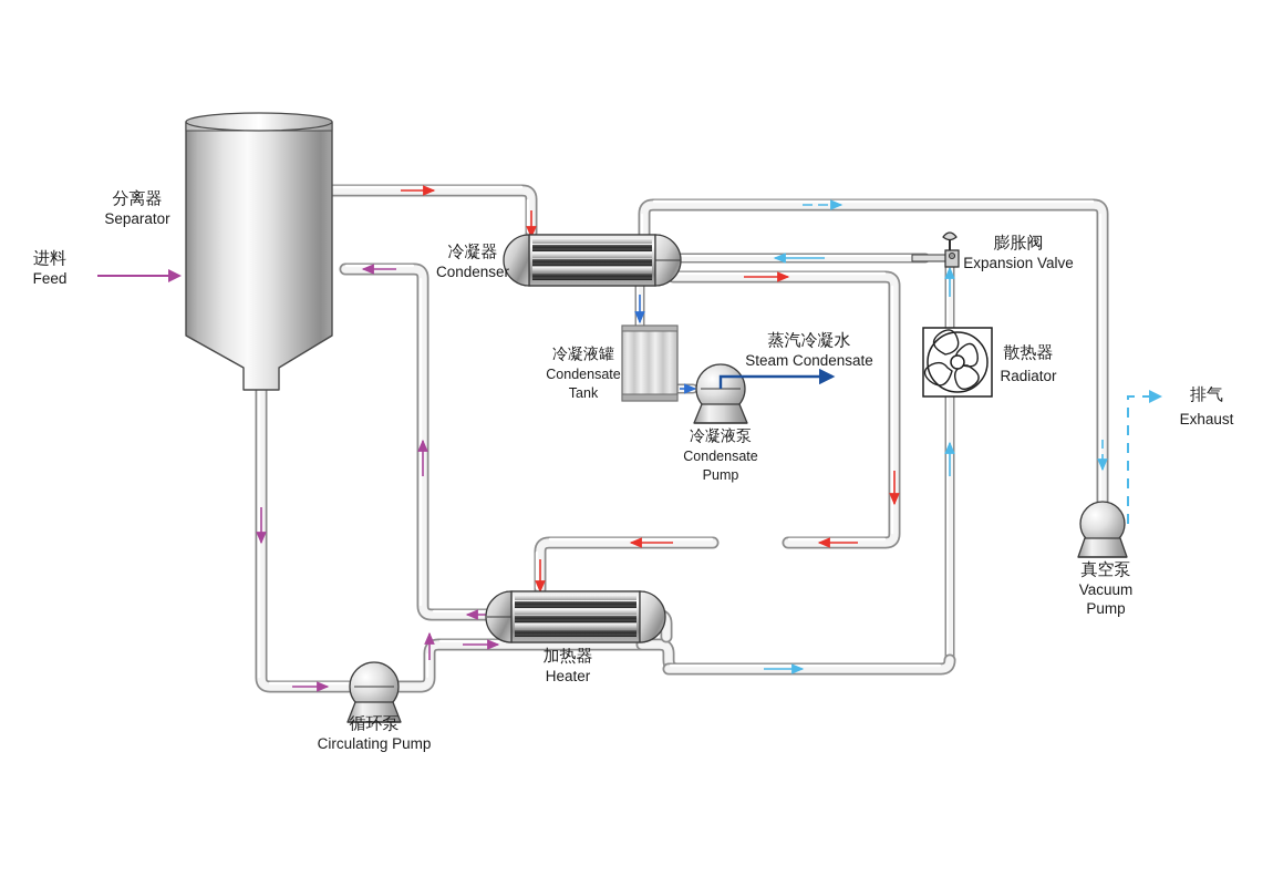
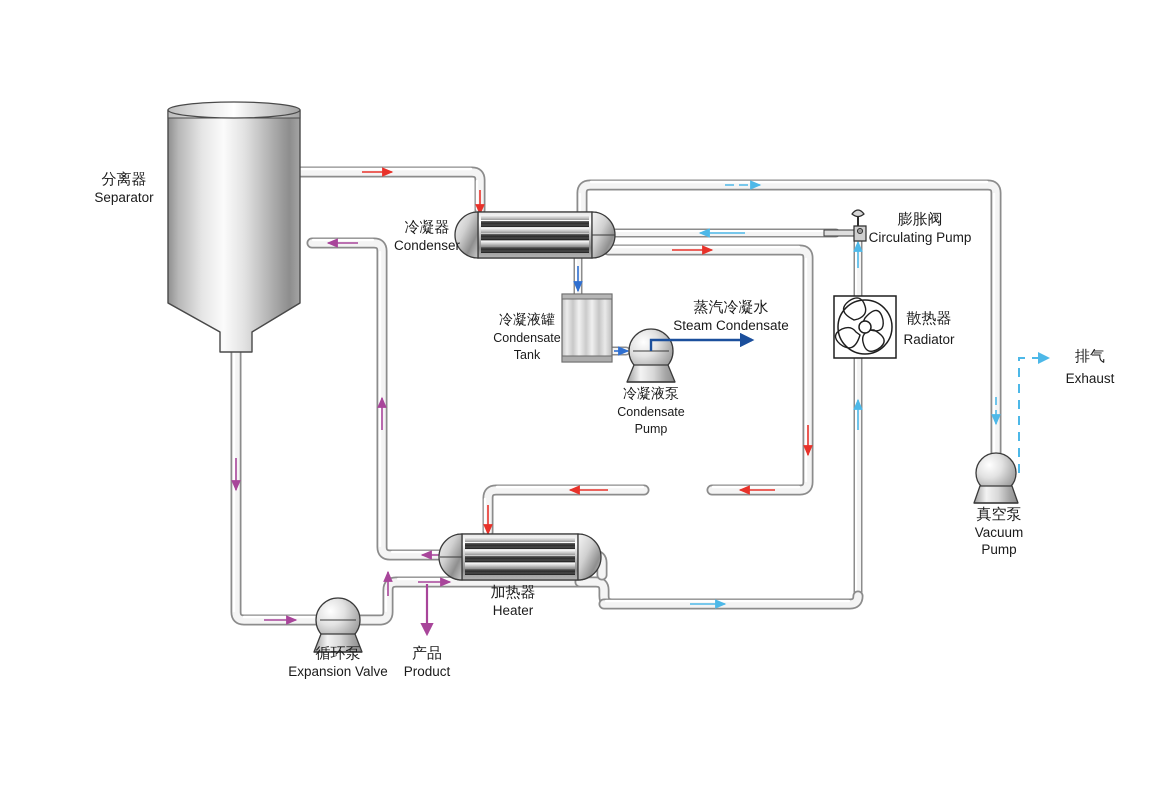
  分离器
  Separator
- 进料
- Feed
  冷凝器
  Condenser
  膨胀阀
- Expansion Valve
+ Circulating Pump
  散热器
  Radiator
  真空泵
  Vacuum
  Pump
  排气
  Exhaust
  冷凝液罐
  Condensate
  Tank
  冷凝液泵
  Condensate
  Pump
  蒸汽冷凝水
  Steam Condensate
  加热器
  Heater
  循环泵
- Circulating Pump
+ Expansion Valve
+ 产品
+ Product
